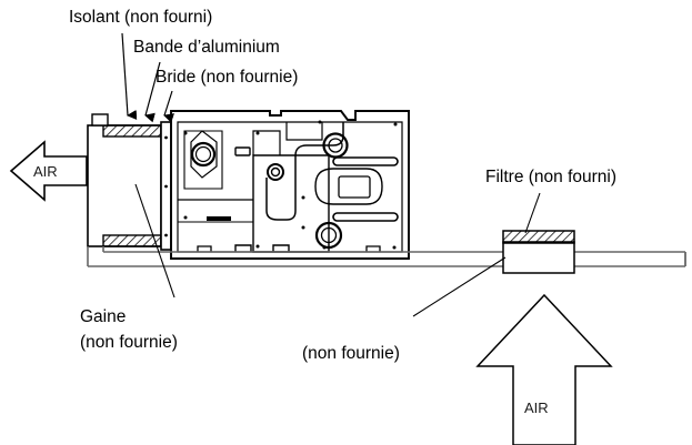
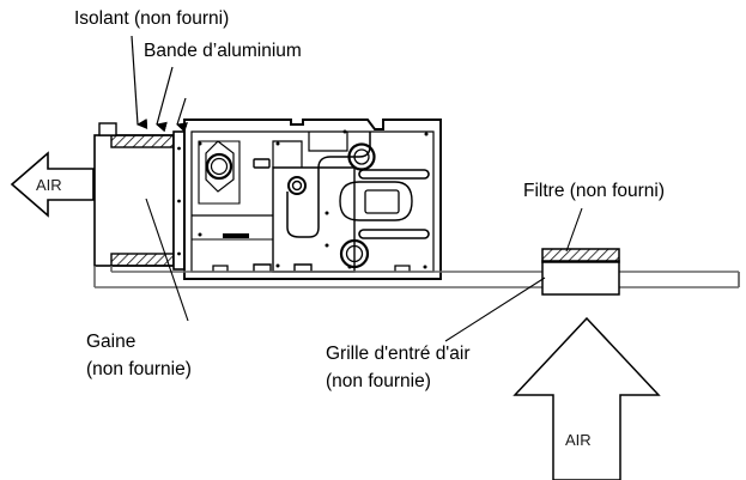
  AIR
  AIR
  Isolant (non fourni)
  Bande d’aluminium
- Bride (non fournie)
  Filtre (non fourni)
  Gaine
  (non fournie)
+ Grille d'entré d'air
  (non fournie)
